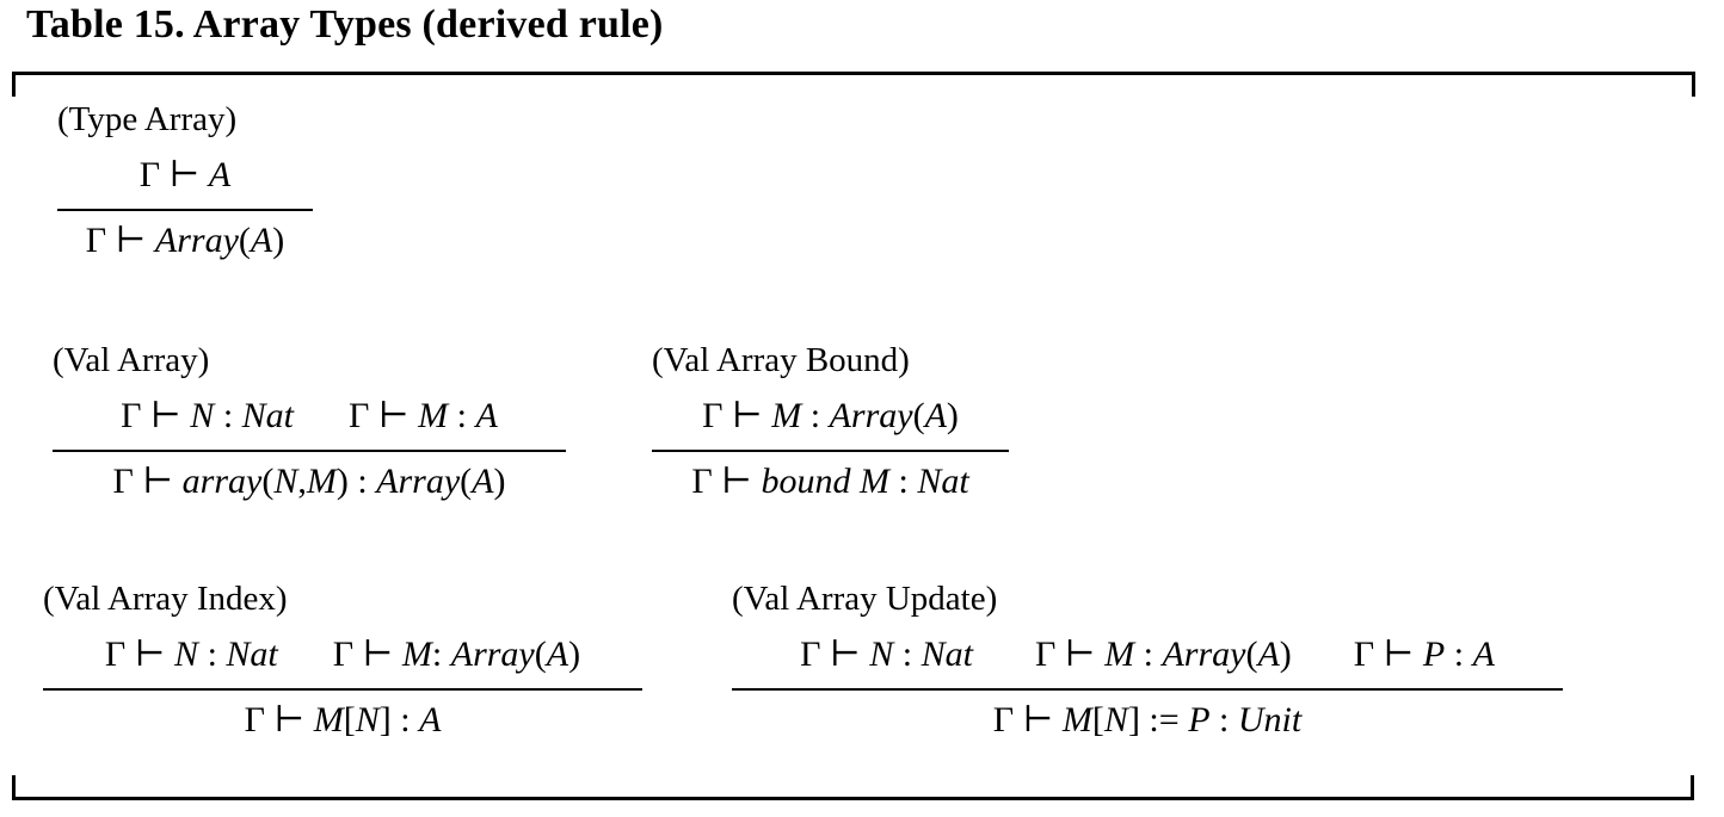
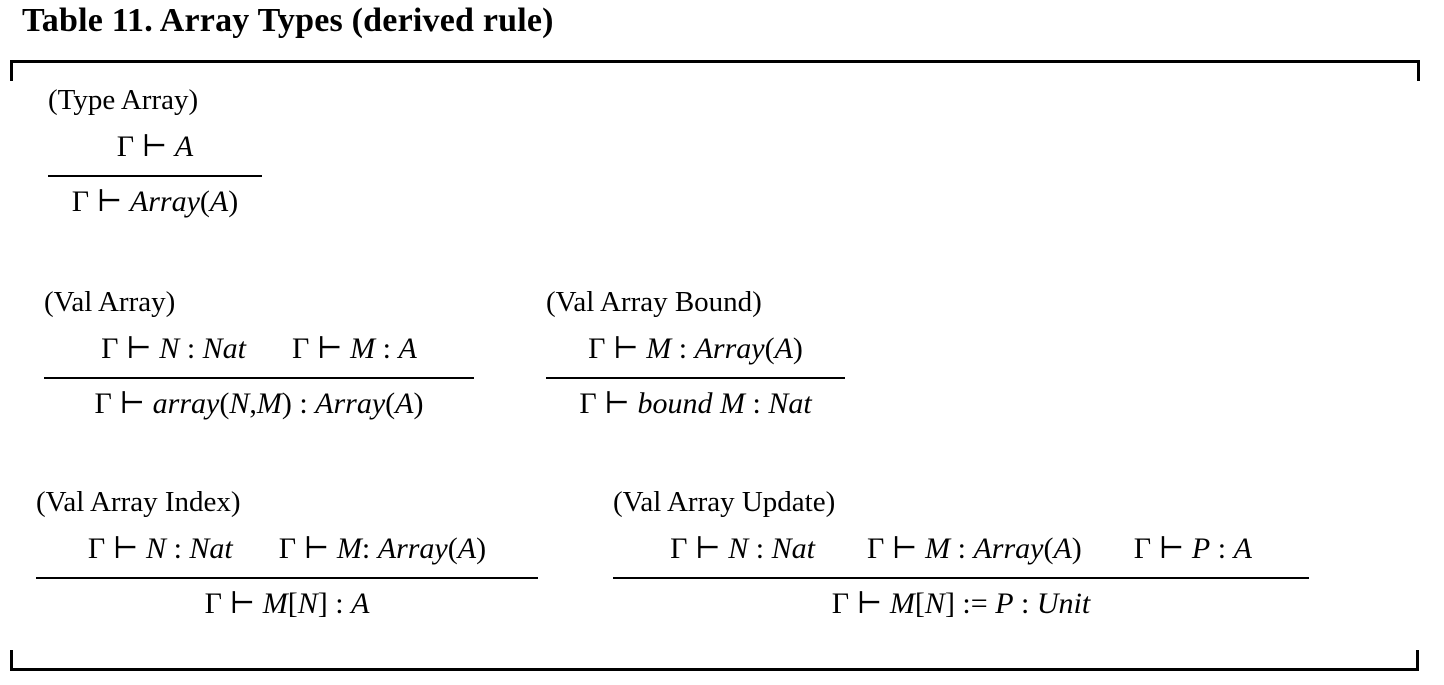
- Table 15. Array Types (derived rule)
+ Table 11. Array Types (derived rule)
  (Type Array)
  Γ ⊢ A
  Γ ⊢ Array(A)
  (Val Array)
  Γ ⊢ N : Nat
  Γ ⊢ M : A
  Γ ⊢ array(N,M) : Array(A)
  (Val Array Bound)
  Γ ⊢ M : Array(A)
  Γ ⊢ bound M : Nat
  (Val Array Index)
  Γ ⊢ N : Nat
  Γ ⊢ M: Array(A)
  Γ ⊢ M[N] : A
  (Val Array Update)
  Γ ⊢ N : Nat
  Γ ⊢ M : Array(A)
  Γ ⊢ P : A
  Γ ⊢ M[N] := P : Unit
